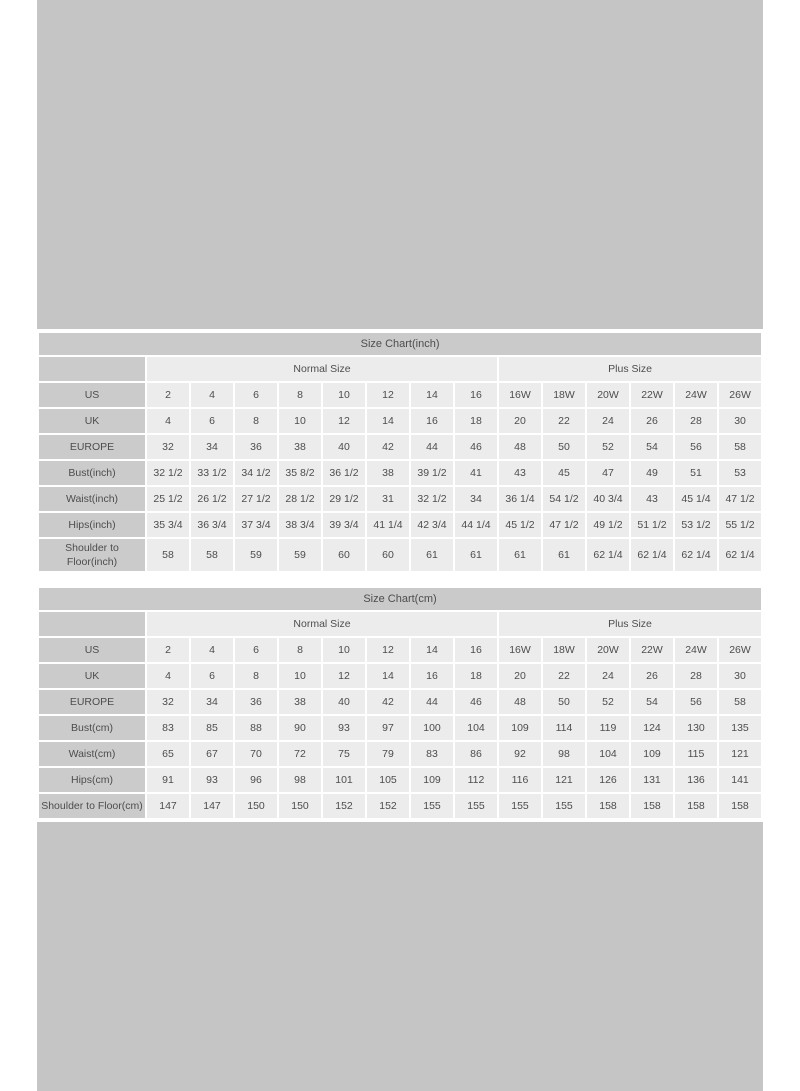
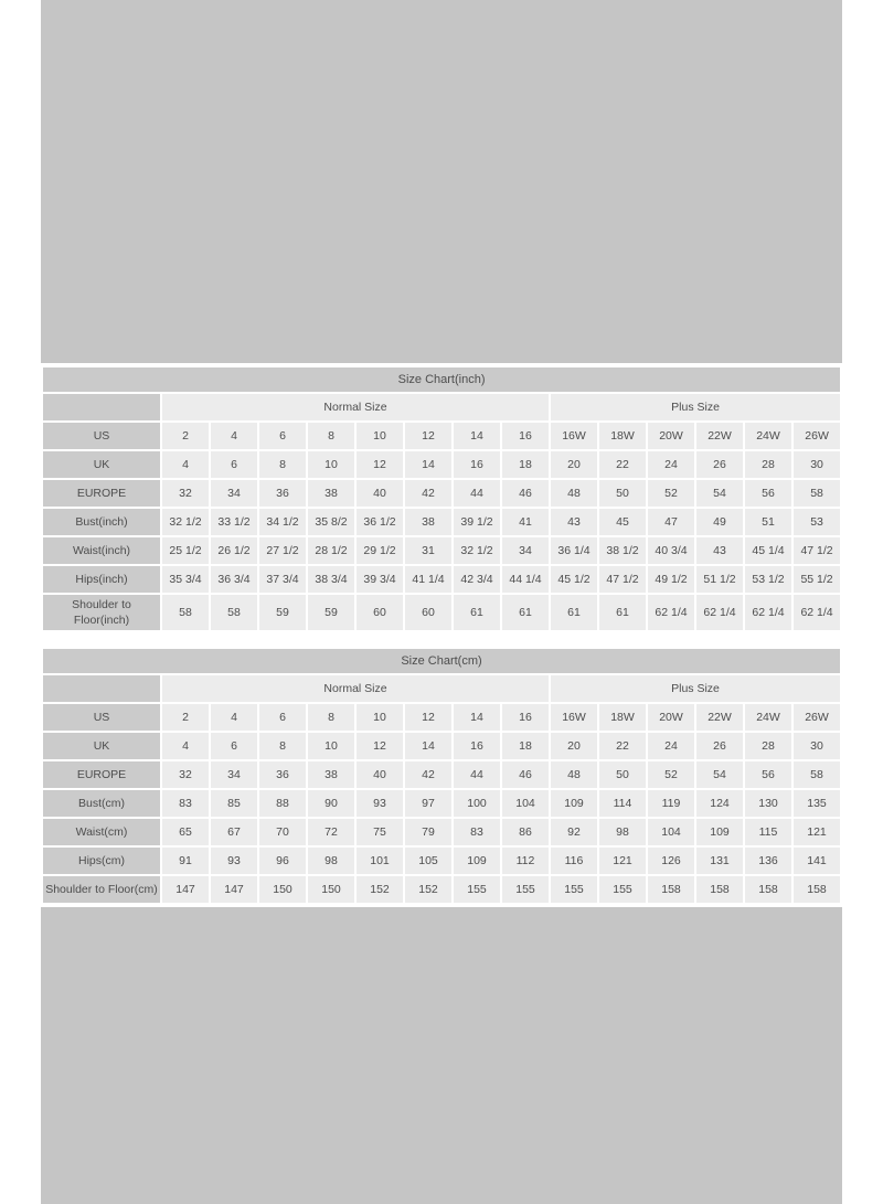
  Size Chart(inch)
  	Normal Size	Plus Size
  US	2	4	6	8	10	12	14	16	16W	18W	20W	22W	24W	26W
  UK	4	6	8	10	12	14	16	18	20	22	24	26	28	30
  EUROPE	32	34	36	38	40	42	44	46	48	50	52	54	56	58
  Bust(inch)	32 1/2	33 1/2	34 1/2	35 8/2	36 1/2	38	39 1/2	41	43	45	47	49	51	53
- Waist(inch)	25 1/2	26 1/2	27 1/2	28 1/2	29 1/2	31	32 1/2	34	36 1/4	54 1/2	40 3/4	43	45 1/4	47 1/2
+ Waist(inch)	25 1/2	26 1/2	27 1/2	28 1/2	29 1/2	31	32 1/2	34	36 1/4	38 1/2	40 3/4	43	45 1/4	47 1/2
  Hips(inch)	35 3/4	36 3/4	37 3/4	38 3/4	39 3/4	41 1/4	42 3/4	44 1/4	45 1/2	47 1/2	49 1/2	51 1/2	53 1/2	55 1/2
  Shoulder to Floor(inch)	58	58	59	59	60	60	61	61	61	61	62 1/4	62 1/4	62 1/4	62 1/4
  Size Chart(cm)
  	Normal Size	Plus Size
  US	2	4	6	8	10	12	14	16	16W	18W	20W	22W	24W	26W
  UK	4	6	8	10	12	14	16	18	20	22	24	26	28	30
  EUROPE	32	34	36	38	40	42	44	46	48	50	52	54	56	58
  Bust(cm)	83	85	88	90	93	97	100	104	109	114	119	124	130	135
  Waist(cm)	65	67	70	72	75	79	83	86	92	98	104	109	115	121
  Hips(cm)	91	93	96	98	101	105	109	112	116	121	126	131	136	141
  Shoulder to Floor(cm)	147	147	150	150	152	152	155	155	155	155	158	158	158	158
